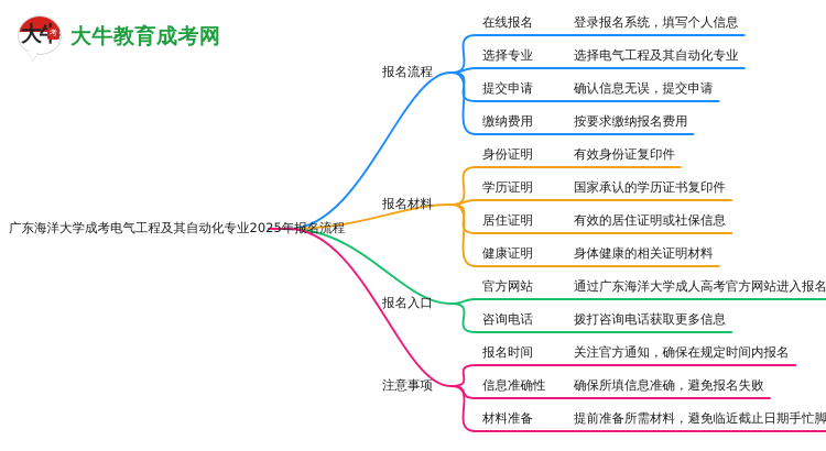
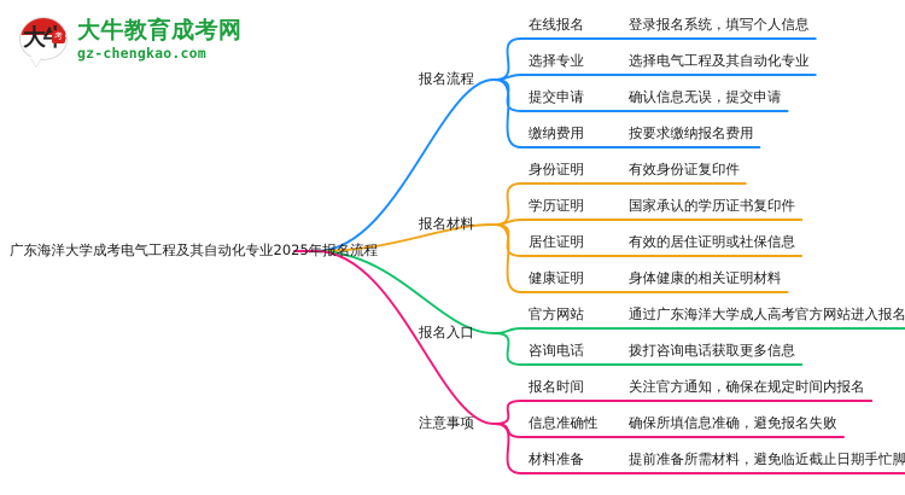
  考
  大牛教育成考网
+ gz-chengkao.com
  广东海洋大学成考电气工程及其自动化专业2025年报名流程
  报名流程
  在线报名
  登录报名系统，填写个人信息
  选择专业
  选择电气工程及其自动化专业
  提交申请
  确认信息无误，提交申请
  缴纳费用
  按要求缴纳报名费用
  报名材料
  身份证明
  有效身份证复印件
  学历证明
  国家承认的学历证书复印件
  居住证明
  有效的居住证明或社保信息
  健康证明
  身体健康的相关证明材料
  报名入口
  官方网站
  通过广东海洋大学成人高考官方网站进入报名
  咨询电话
  拨打咨询电话获取更多信息
  注意事项
  报名时间
  关注官方通知，确保在规定时间内报名
  信息准确性
  确保所填信息准确，避免报名失败
  材料准备
  提前准备所需材料，避免临近截止日期手忙脚
